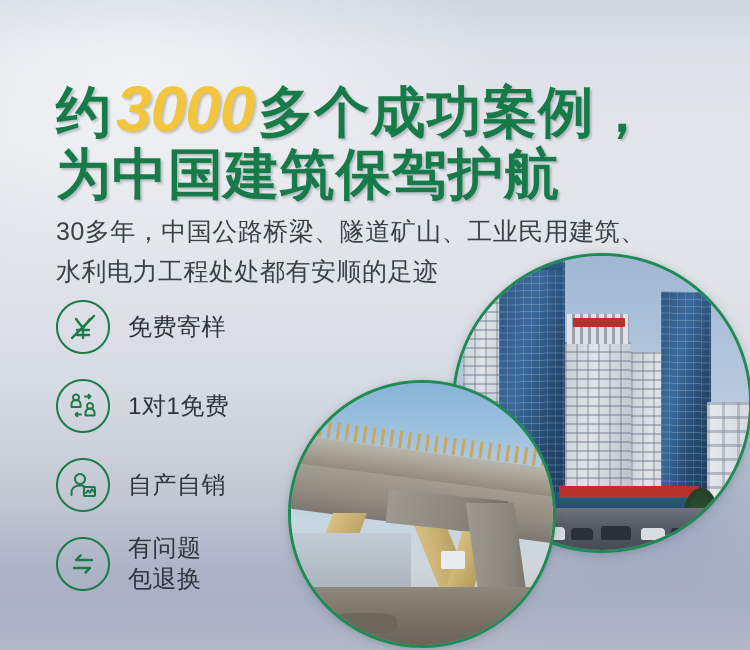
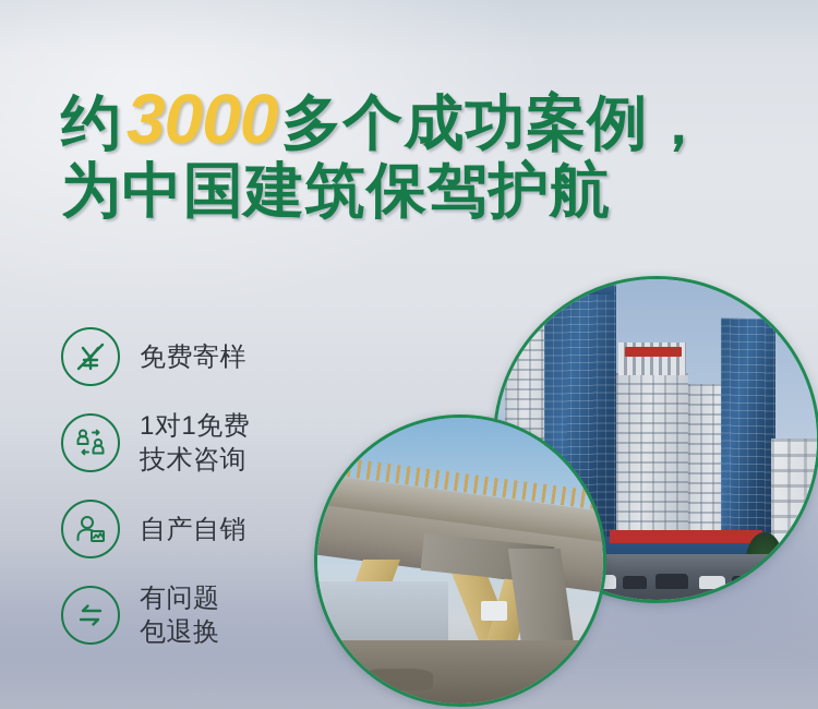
  约3000多个成功案例，
  为中国建筑保驾护航
- 30多年，中国公路桥梁、隧道矿山、工业民用建筑、
- 水利电力工程处处都有安顺的足迹
  免费寄样
  1对1免费
+ 技术咨询
  自产自销
  有问题
  包退换
